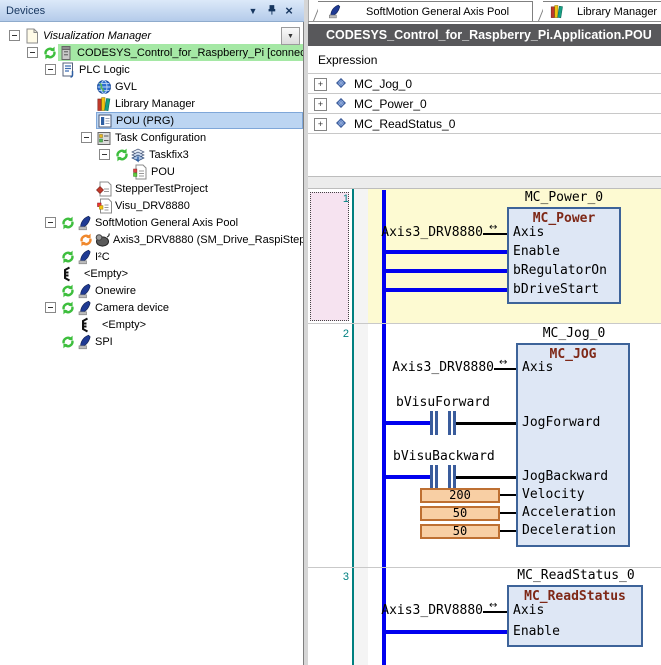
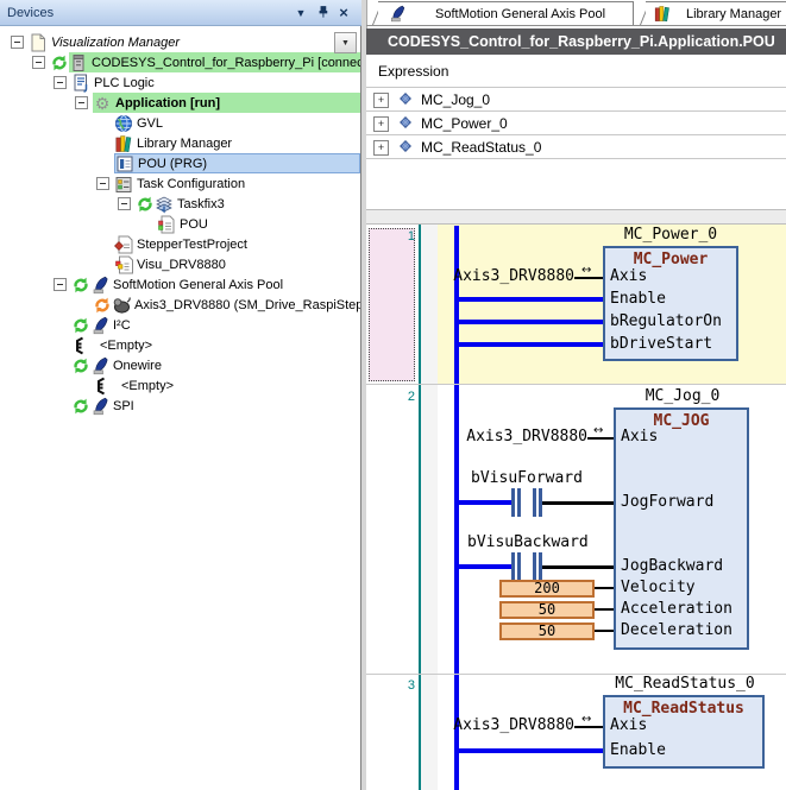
  Devices
  ▼
  ×
  Visualization Manager
  CODESYS_Control_for_Raspberry_Pi [connec
  PLC Logic
+ ⚙
+ Application [run]
  GVL
  Library Manager
  POU (PRG)
  Task Configuration
  Taskfix3
  POU
  StepperTestProject
  Visu_DRV8880
  SoftMotion General Axis Pool
  Axis3_DRV8880 (SM_Drive_RaspiStep
  I²C
  <Empty>
  Onewire
- Camera device
  <Empty>
  SPI
  SoftMotion General Axis Pool
  Library Manager
  CODESYS_Control_for_Raspberry_Pi.Application.POU
  Expression
  +
  MC_Jog_0
  +
  MC_Power_0
  +
  MC_ReadStatus_0
  1
  MC_Power_0
  MC_Power
  Axis
  Enable
  bRegulatorOn
  bDriveStart
  Axis3_DRV8880
  ↔
  2
  MC_Jog_0
  MC_JOG
  Axis
  JogForward
  JogBackward
  Velocity
  Acceleration
  Deceleration
  Axis3_DRV8880
  ↔
  bVisuForward
  bVisuBackward
  200
  50
  50
  3
  MC_ReadStatus_0
  MC_ReadStatus
  Axis
  Enable
  Axis3_DRV8880
  ↔
